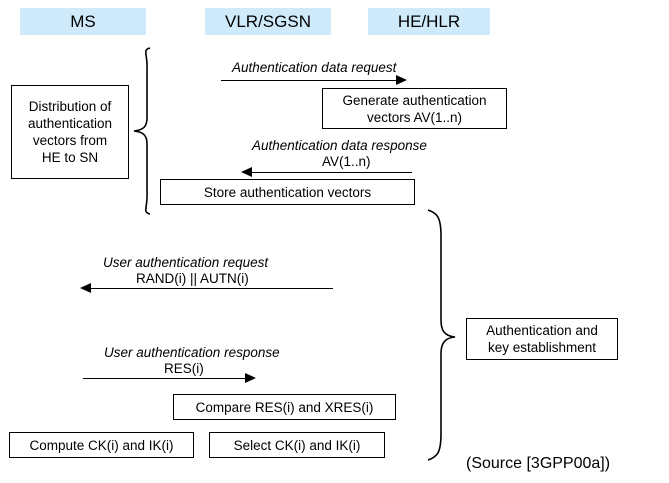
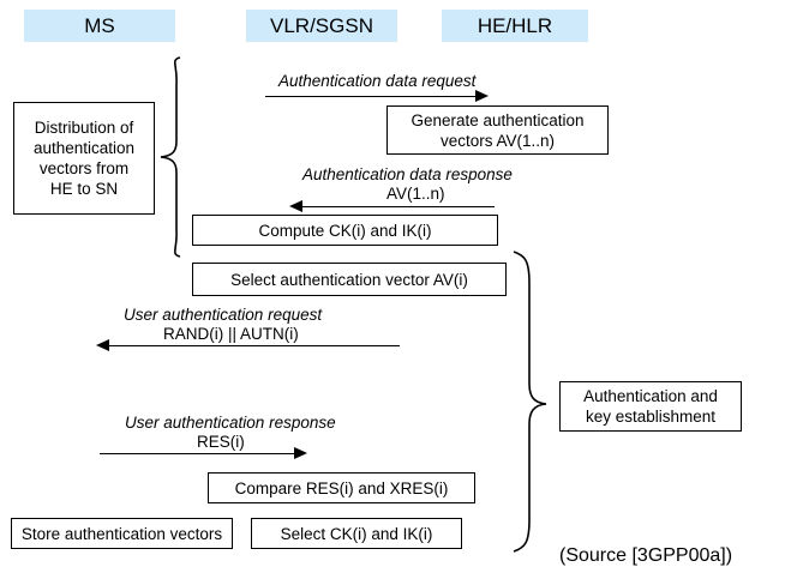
  MS
  VLR/SGSN
  HE/HLR
  Distribution of
  authentication
  vectors from
  HE to SN
  Authentication data request
  Generate authentication
  vectors AV(1..n)
  Authentication data response
  AV(1..n)
- Store authentication vectors
+ Compute CK(i) and IK(i)
+ Select authentication vector AV(i)
  Authentication and
  key establishment
  User authentication request
  RAND(i) || AUTN(i)
  User authentication response
  RES(i)
  Compare RES(i) and XRES(i)
- Compute CK(i) and IK(i)
+ Store authentication vectors
  Select CK(i) and IK(i)
  (Source [3GPP00a])
